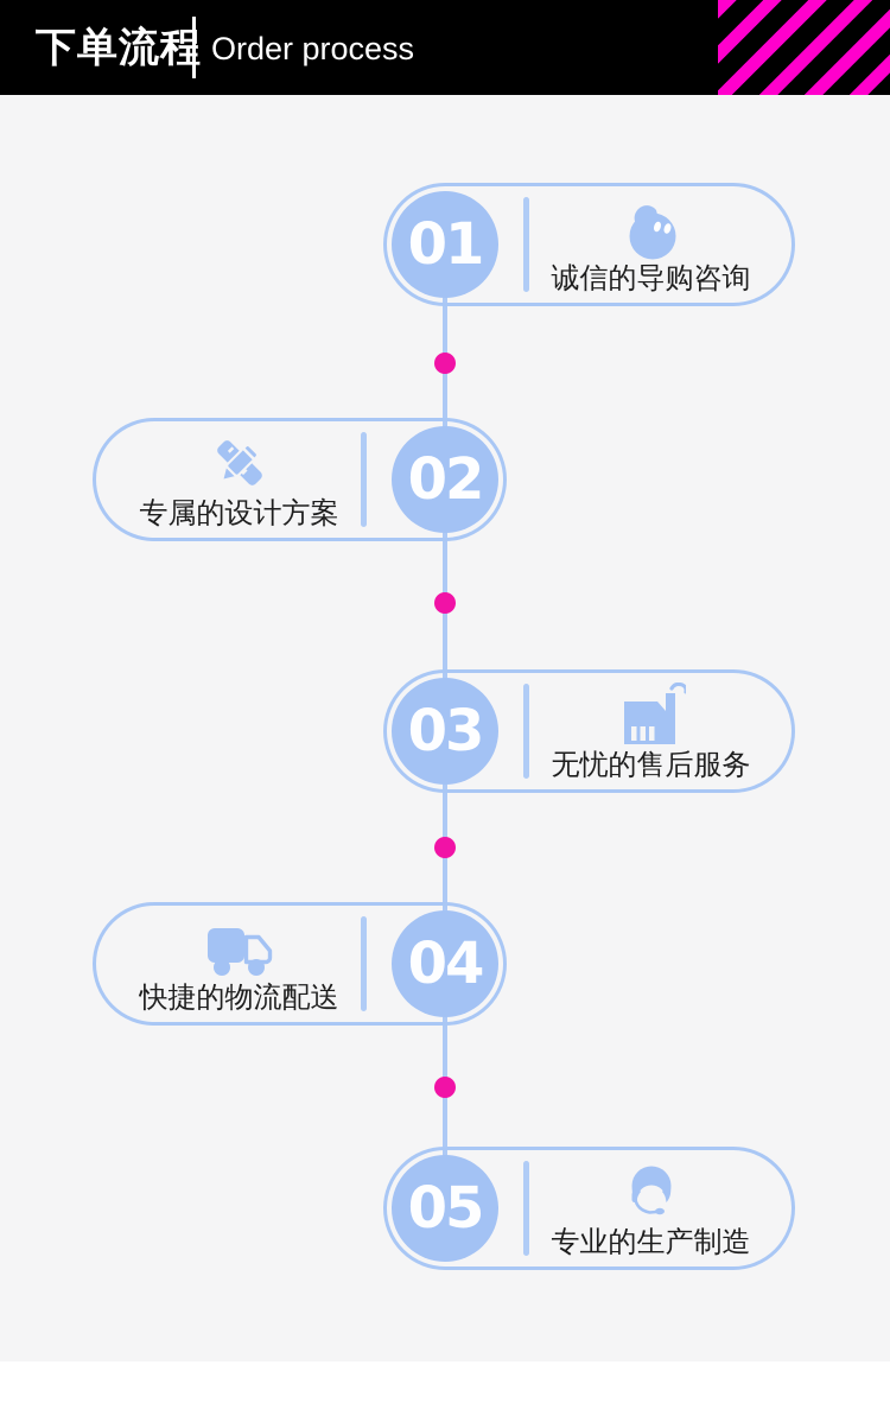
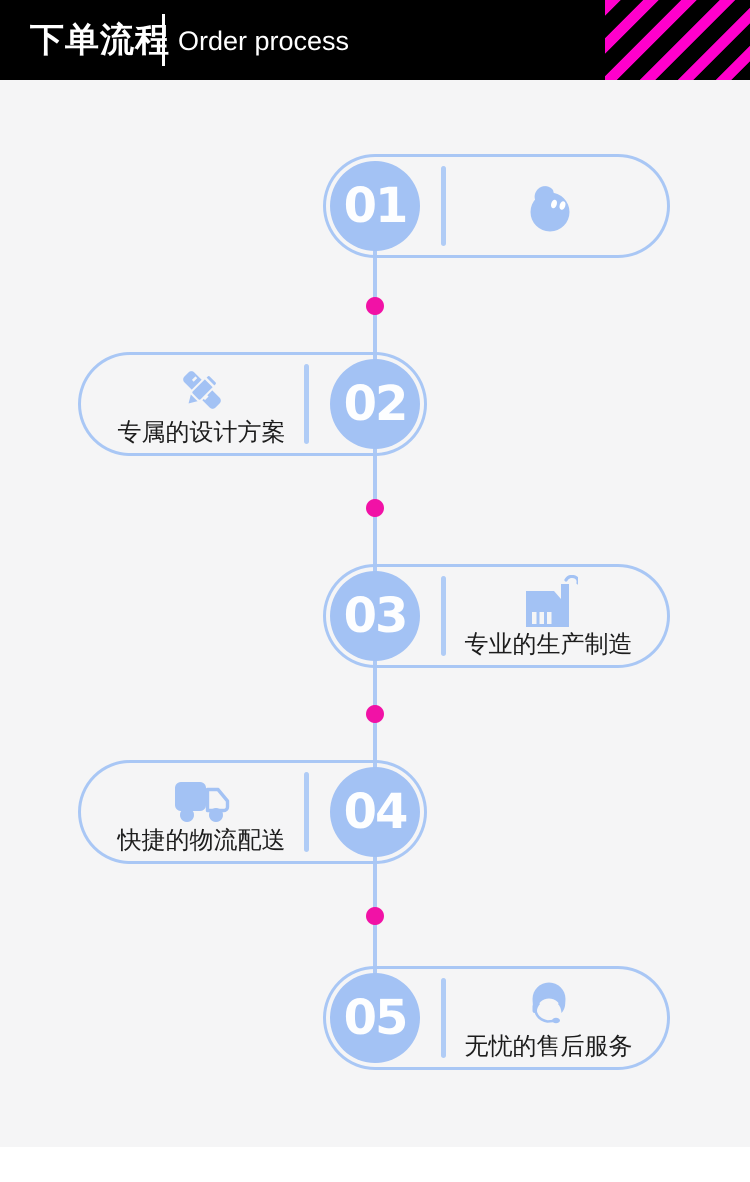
  下单流程
  Order process
  01
- 诚信的导购咨询
  02
  专属的设计方案
  03
- 无忧的售后服务
+ 专业的生产制造
  04
  快捷的物流配送
  05
- 专业的生产制造
+ 无忧的售后服务
